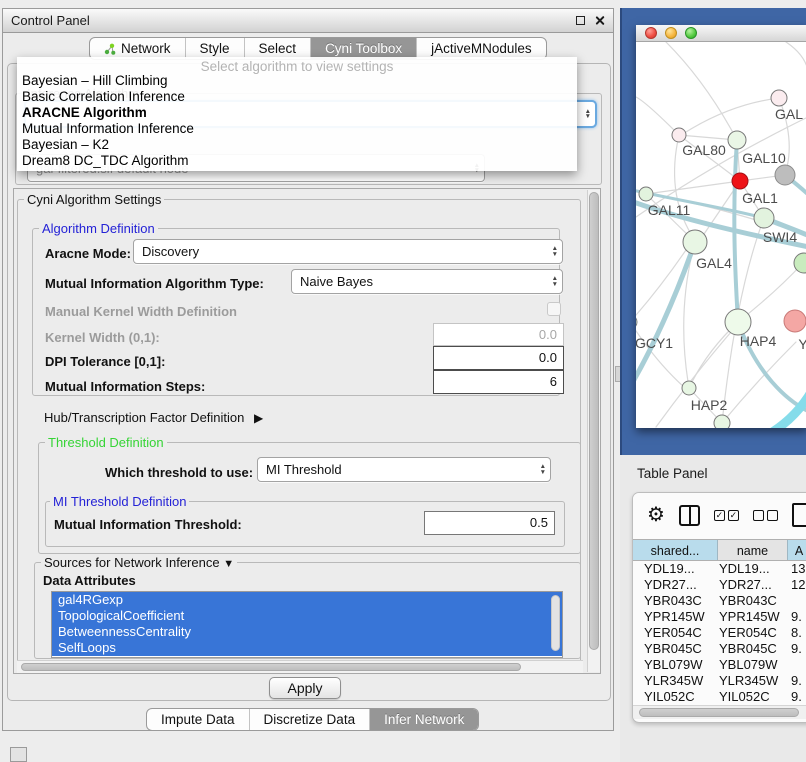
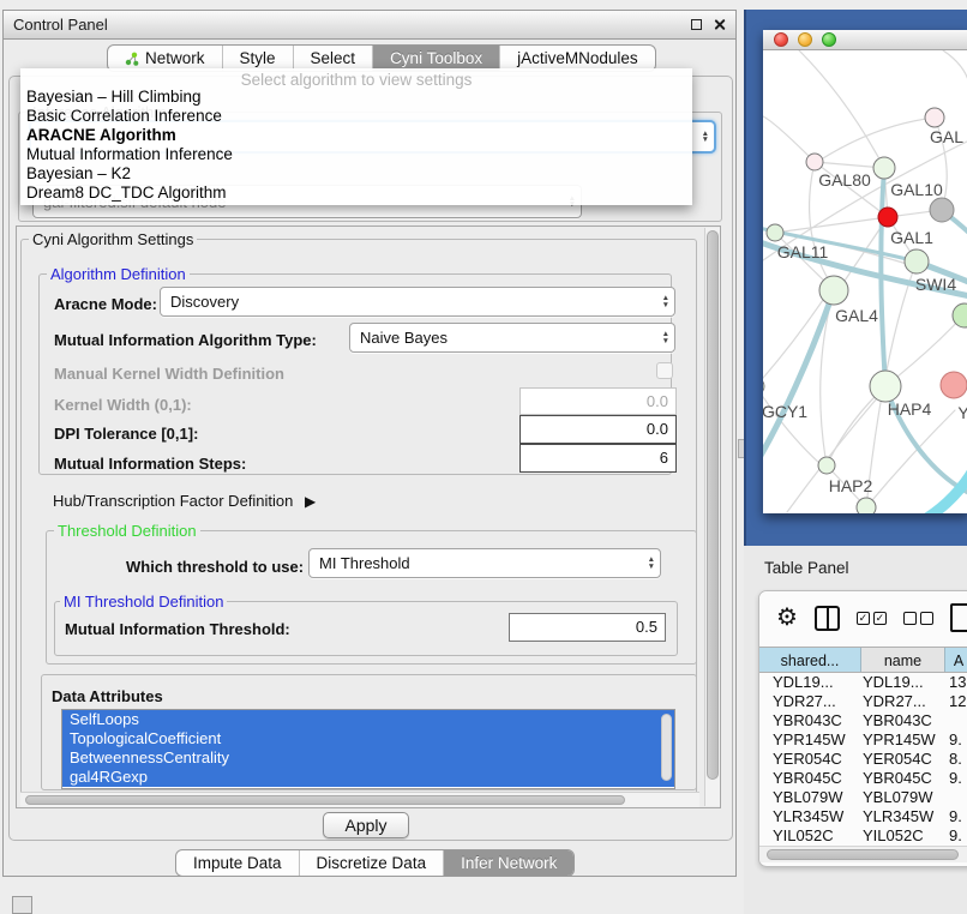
  Control Panel
  Network
  Style
  Select
  Cyni Toolbox
  jActiveMNodules
  Cyni Algorithm Settings
  Algorithm Definition
  Aracne Mode:
  Discovery
  Mutual Information Algorithm Type:
  Naive Bayes
  Manual Kernel Width Definition
  Kernel Width (0,1):
  0.0
  DPI Tolerance [0,1]:
  0.0
  Mutual Information Steps:
  6
  Hub/Transcription Factor Definition ▶
  Threshold Definition
  Which threshold to use:
  MI Threshold
  MI Threshold Definition
  Mutual Information Threshold:
  0.5
- Sources for Network Inference ▼
  Data Attributes
- gal4RGexp
+ SelfLoops
  TopologicalCoefficient
  BetweennessCentrality
- SelfLoops
+ gal4RGexp
  Apply
  Impute Data
  Discretize Data
  Infer Network
  Select algorithm to view settings
  Bayesian – Hill Climbing
  Basic Correlation Inference
  ARACNE Algorithm
  Mutual Information Inference
  Bayesian – K2
  Dream8 DC_TDC Algorithm
  GAL
  GAL80
  GAL10
  GAL1
  GAL11
  SWI4
  GAL4
  GCY1
  HAP4
  Y
  HAP2
  Table Panel
  ⚙
  ✓
  ✓
  shared...
  name
  A
  YDL19...
  YDL19...
  13
  YDR27...
  YDR27...
  12
  YBR043C
  YBR043C
  YPR145W
  YPR145W
  9.
  YER054C
  YER054C
  8.
  YBR045C
  YBR045C
  9.
  YBL079W
  YBL079W
  YLR345W
  YLR345W
  9.
  YIL052C
  YIL052C
  9.
